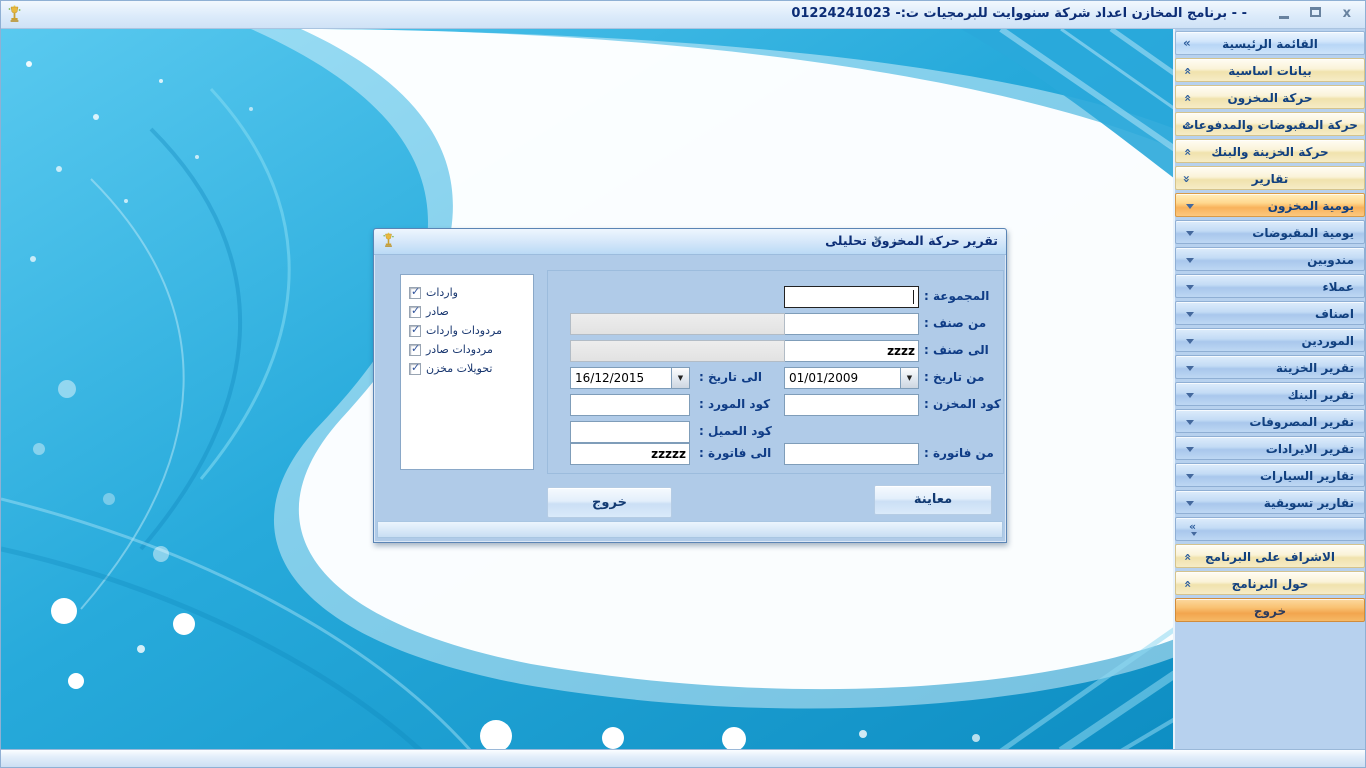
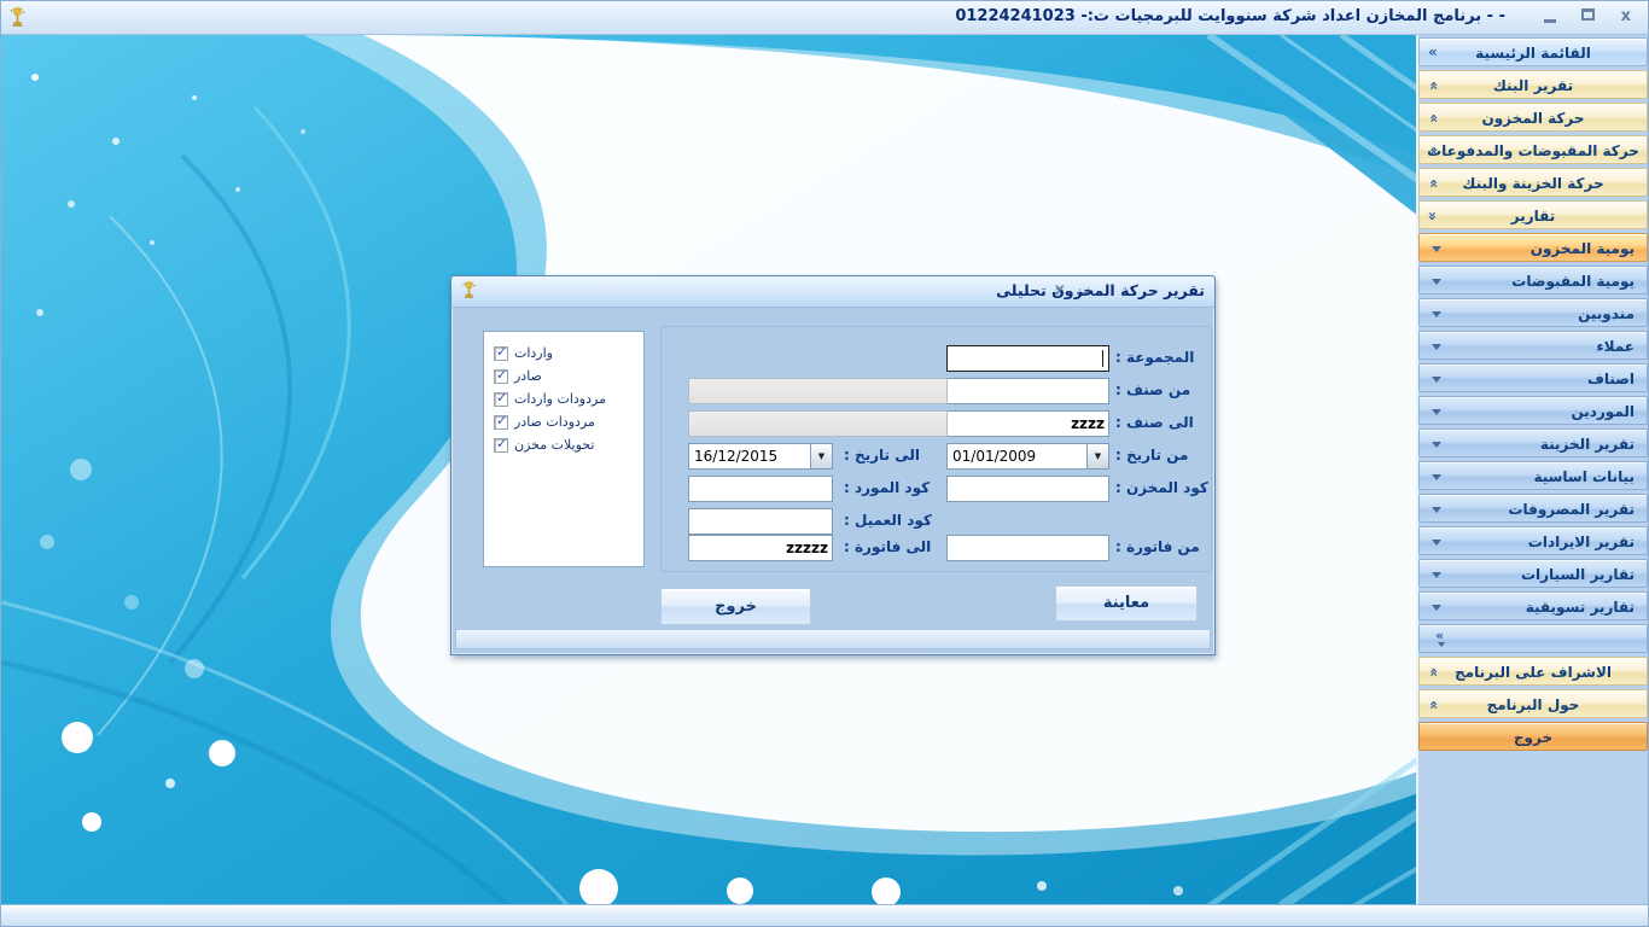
  - - برنامج المخازن اعداد شركة سنووايت للبرمجيات ت:- 01224241023
  x
  »
  القائمة الرئيسية
- بيانات اساسية
+ تقرير البنك
  حركة المخزون
  حركة المقبوضات والمدفوعات
  حركة الخزينة والبنك
  تقارير
  يومية المخزون
  مندوبين
  عملاء
  اصناف
  الموردين
  تقرير الخزينة
- تقرير البنك
+ بيانات اساسية
  تقرير المصروفات
  تقرير الايرادات
  تقارير السيارات
  تقارير تسويقية
  »
  الاشراف على البرنامج
  حول البرنامج
  خروج
  x
  تقرير حركة المخزون تحليلى
  ✓
  واردات
  ✓
  صادر
  ✓
  مردودات واردات
  ✓
  مردودات صادر
  ✓
  تحويلات مخزن
  المجموعة :
  من صنف :
  الى صنف :
  من تاريخ :
  كود المخزن :
  من فاتورة :
  zzzz
  01/01/2009
  ▼
  الى تاريخ :
  كود المورد :
  كود العميل :
  الى فاتورة :
  16/12/2015
  ▼
  zzzzz
  معاينة
  خروج
